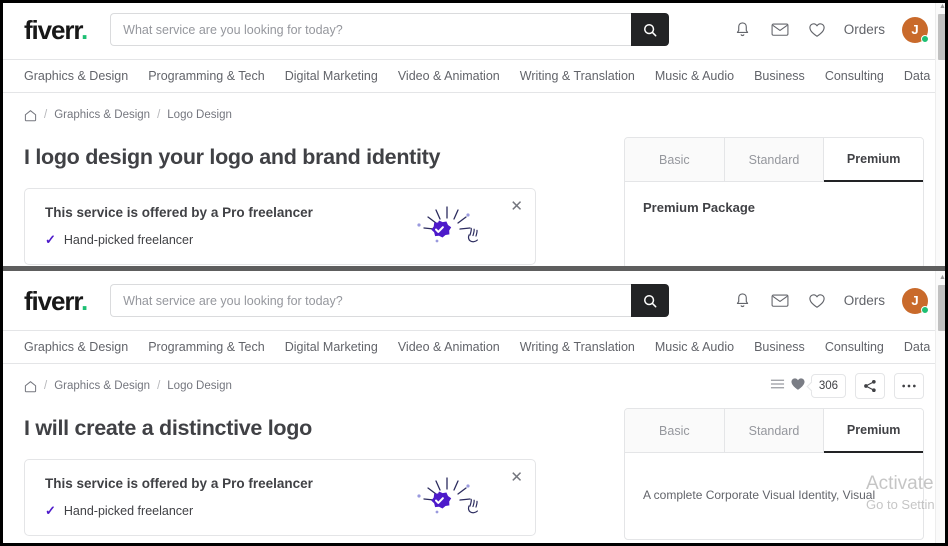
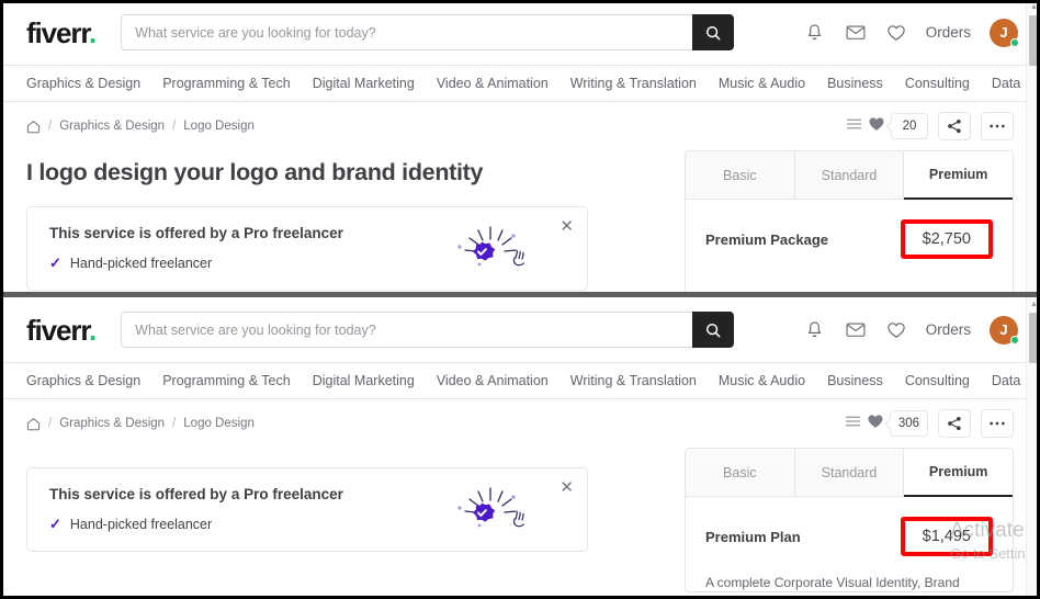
  fiverr.
  What service are you looking for today?
  Orders
  J
  Graphics & Design
  Programming & Tech
  Digital Marketing
  Video & Animation
  Writing & Translation
  Music & Audio
  Business
  Consulting
  Data
  /
  Graphics & Design
  /
  Logo Design
+ 20
  I logo design your logo and brand identity
  ✕
  This service is offered by a Pro freelancer
  ✓
  Hand-picked freelancer
  Basic
  Standard
  Premium
  Premium Package
+ $2,750
  fiverr.
  What service are you looking for today?
  Orders
  J
  Graphics & Design
  Programming & Tech
  Digital Marketing
  Video & Animation
  Writing & Translation
  Music & Audio
  Business
  Consulting
  Data
  /
  Graphics & Design
  /
  Logo Design
  306
- I will create a distinctive logo
  ✕
  This service is offered by a Pro freelancer
  ✓
  Hand-picked freelancer
  Basic
  Standard
  Premium
+ Premium Plan
+ $1,495
- A complete Corporate Visual Identity, Visual
+ A complete Corporate Visual Identity, Brand
  Activate
  Go to Settin
